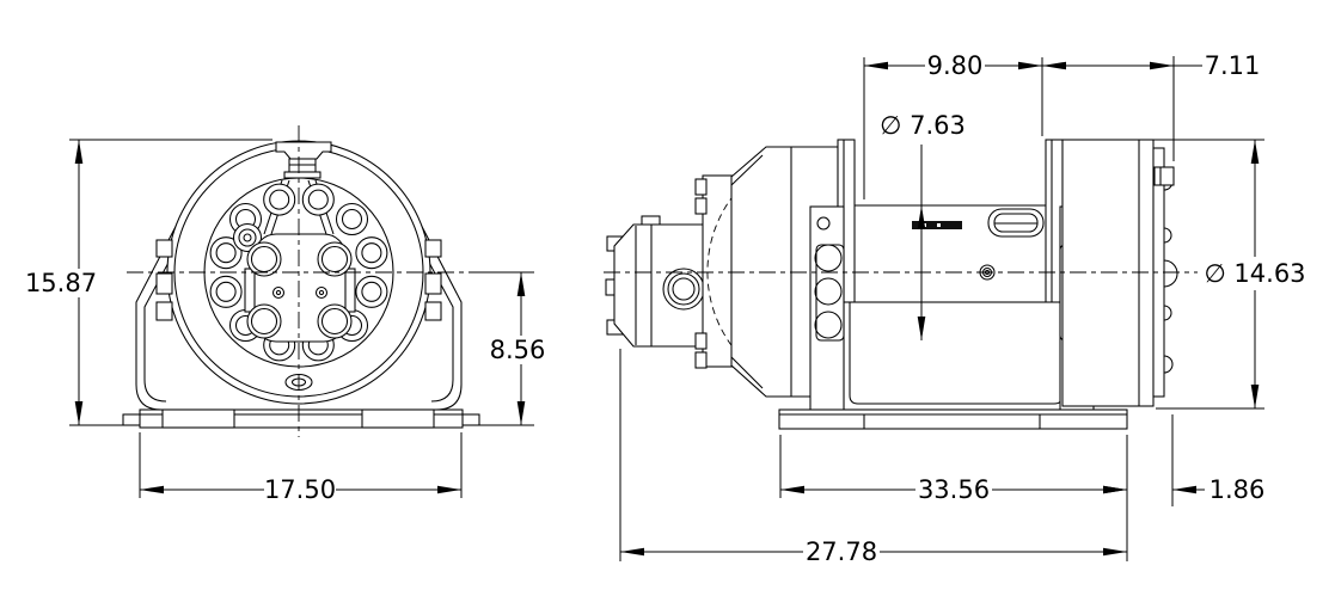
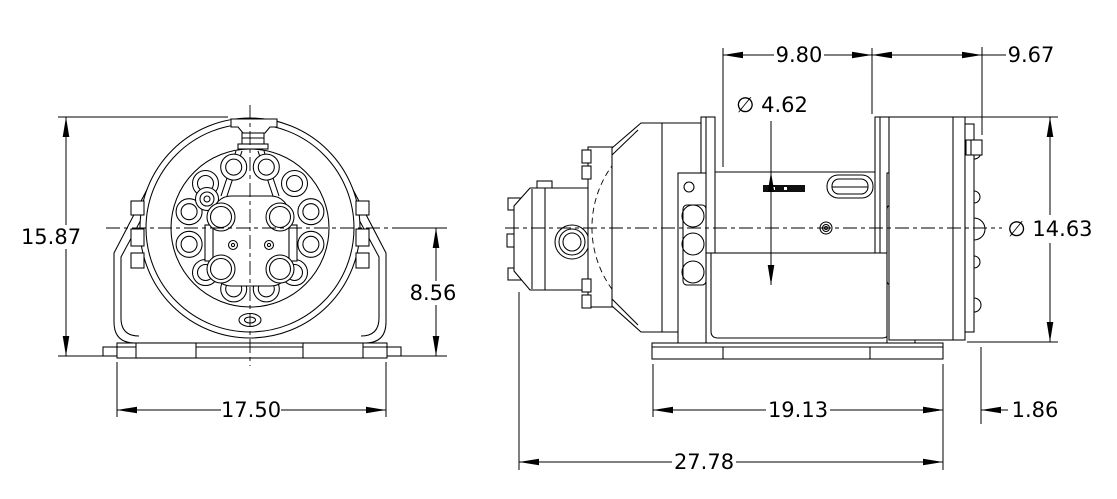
  15.87
  8.56
  17.50
  9.80
- 7.11
+ 9.67
- ∅ 7.63
+ ∅ 4.62
  ∅ 14.63
- 33.56
+ 19.13
  1.86
  27.78
